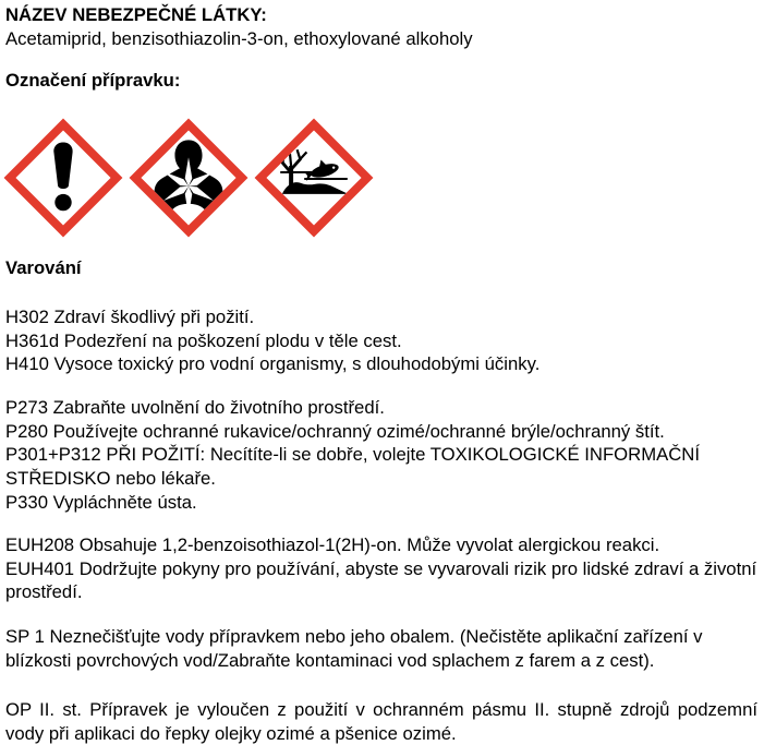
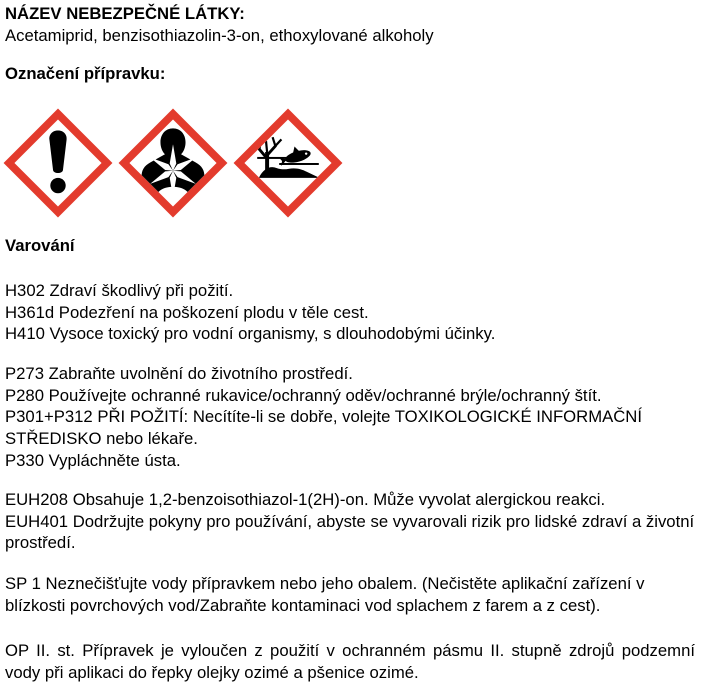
  NÁZEV NEBEZPEČNÉ LÁTKY:
  Acetamiprid, benzisothiazolin-3-on, ethoxylované alkoholy
  Označení přípravku:
  Varování
  H302 Zdraví škodlivý při požití.
  H361d Podezření na poškození plodu v těle cest.
  H410 Vysoce toxický pro vodní organismy, s dlouhodobými účinky.
  P273 Zabraňte uvolnění do životního prostředí.
- P280 Používejte ochranné rukavice/ochranný ozimé/ochranné brýle/ochranný štít.
+ P280 Používejte ochranné rukavice/ochranný oděv/ochranné brýle/ochranný štít.
  P301+P312 PŘI POŽITÍ: Necítíte-li se dobře, volejte TOXIKOLOGICKÉ INFORMAČNÍ STŘEDISKO nebo lékaře.
  P330 Vypláchněte ústa.
  EUH208 Obsahuje 1,2-benzoisothiazol-1(2H)-on. Může vyvolat alergickou reakci.
  EUH401 Dodržujte pokyny pro používání, abyste se vyvarovali rizik pro lidské zdraví a životní prostředí.
  SP 1 Neznečišťujte vody přípravkem nebo jeho obalem. (Nečistěte aplikační zařízení v blízkosti povrchových vod/Zabraňte kontaminaci vod splachem z farem a z cest).
  OP II. st. Přípravek je vyloučen z použití v ochranném pásmu II. stupně zdrojů podzemní vody při aplikaci do řepky olejky ozimé a pšenice ozimé.
